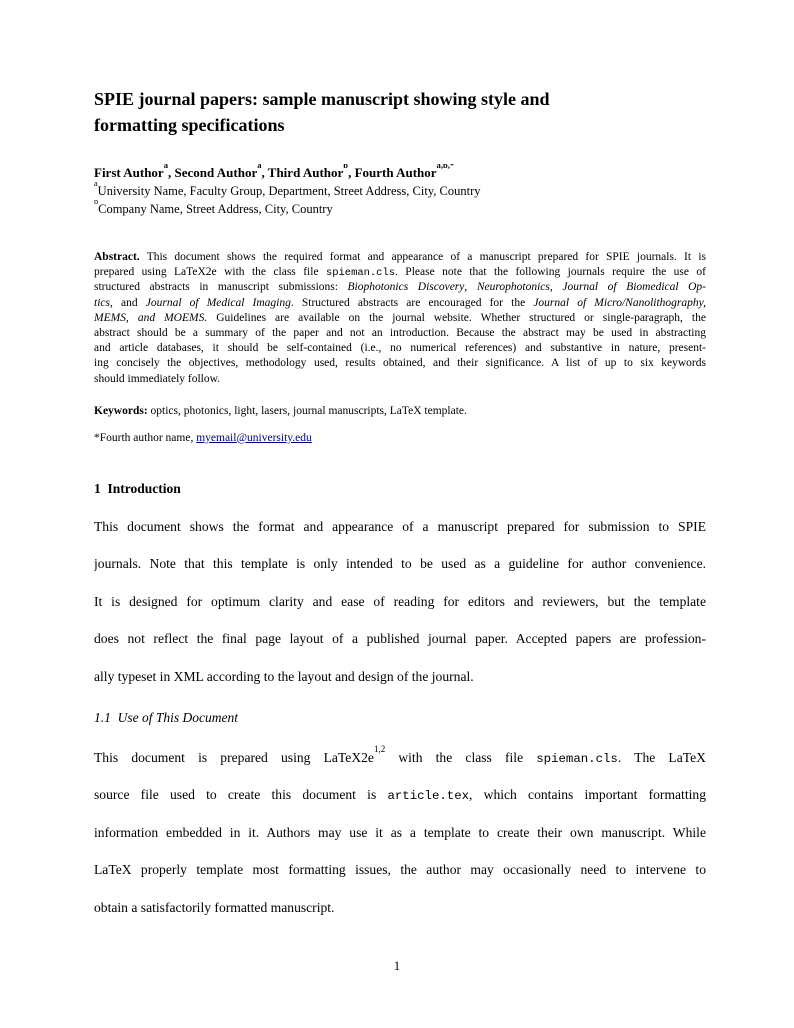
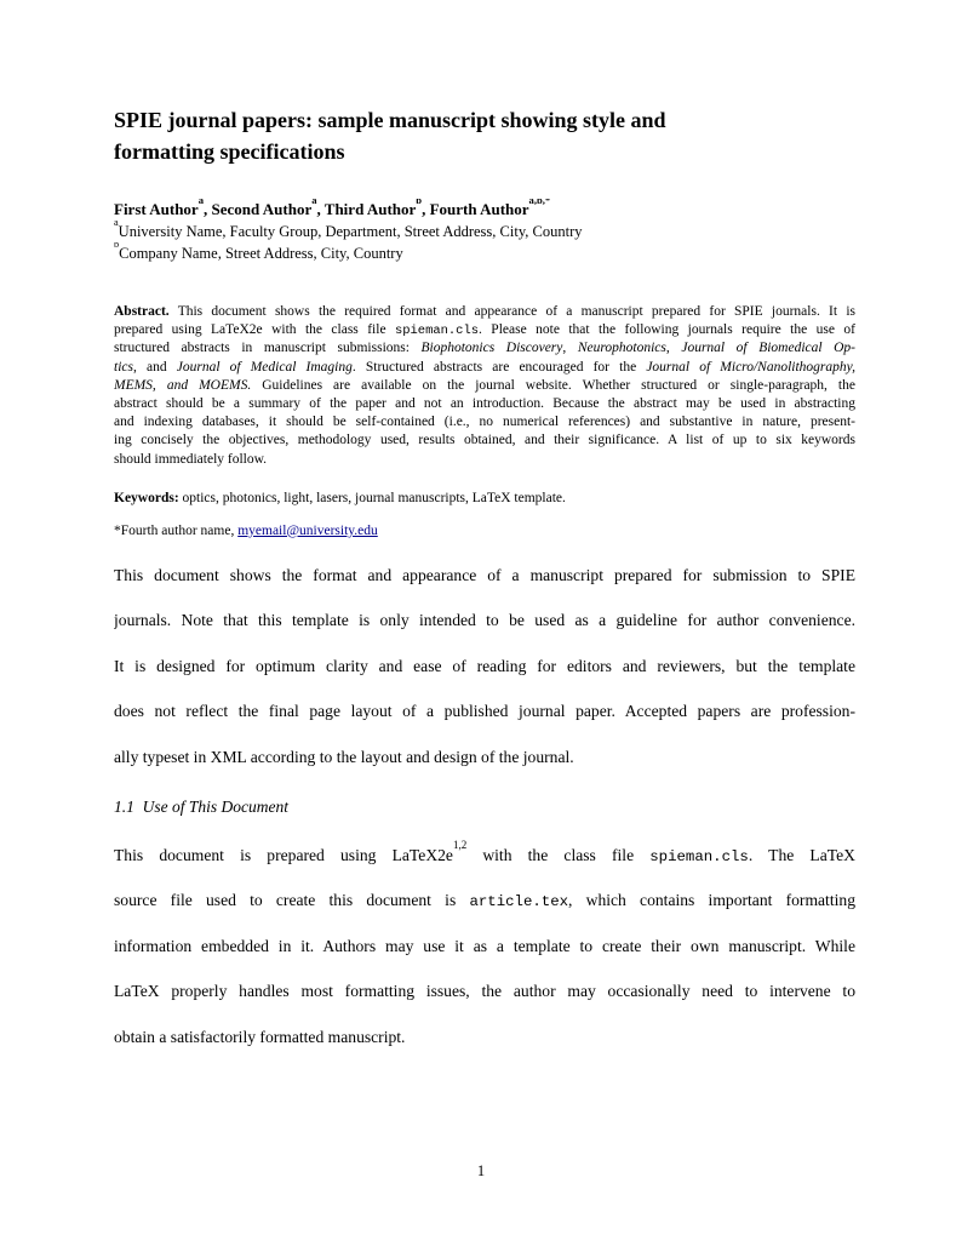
  SPIE journal papers: sample manuscript showing style and
  formatting specifications
  First Authora, Second Authora, Third Authorb, Fourth Authora,b,*
  aUniversity Name, Faculty Group, Department, Street Address, City, Country
  bCompany Name, Street Address, City, Country
  Abstract. This document shows the required format and appearance of a manuscript prepared for SPIE journals. It is
  prepared using LaTeX2e with the class file spieman.cls. Please note that the following journals require the use of
  structured abstracts in manuscript submissions: Biophotonics Discovery, Neurophotonics, Journal of Biomedical Op-
  tics, and Journal of Medical Imaging. Structured abstracts are encouraged for the Journal of Micro/Nanolithography,
  MEMS, and MOEMS. Guidelines are available on the journal website. Whether structured or single-paragraph, the
  abstract should be a summary of the paper and not an introduction. Because the abstract may be used in abstracting
- and article databases, it should be self-contained (i.e., no numerical references) and substantive in nature, present-
+ and indexing databases, it should be self-contained (i.e., no numerical references) and substantive in nature, present-
  ing concisely the objectives, methodology used, results obtained, and their significance. A list of up to six keywords
  should immediately follow.
  Keywords: optics, photonics, light, lasers, journal manuscripts, LaTeX template.
  *Fourth author name, myemail@university.edu
- 1 Introduction
  This document shows the format and appearance of a manuscript prepared for submission to SPIE
  journals. Note that this template is only intended to be used as a guideline for author convenience.
  It is designed for optimum clarity and ease of reading for editors and reviewers, but the template
  does not reflect the final page layout of a published journal paper. Accepted papers are profession-
  ally typeset in XML according to the layout and design of the journal.
  1.1 Use of This Document
  This document is prepared using LaTeX2e1,2 with the class file spieman.cls. The LaTeX
  source file used to create this document is article.tex, which contains important formatting
  information embedded in it. Authors may use it as a template to create their own manuscript. While
- LaTeX properly template most formatting issues, the author may occasionally need to intervene to
+ LaTeX properly handles most formatting issues, the author may occasionally need to intervene to
  obtain a satisfactorily formatted manuscript.
  1
